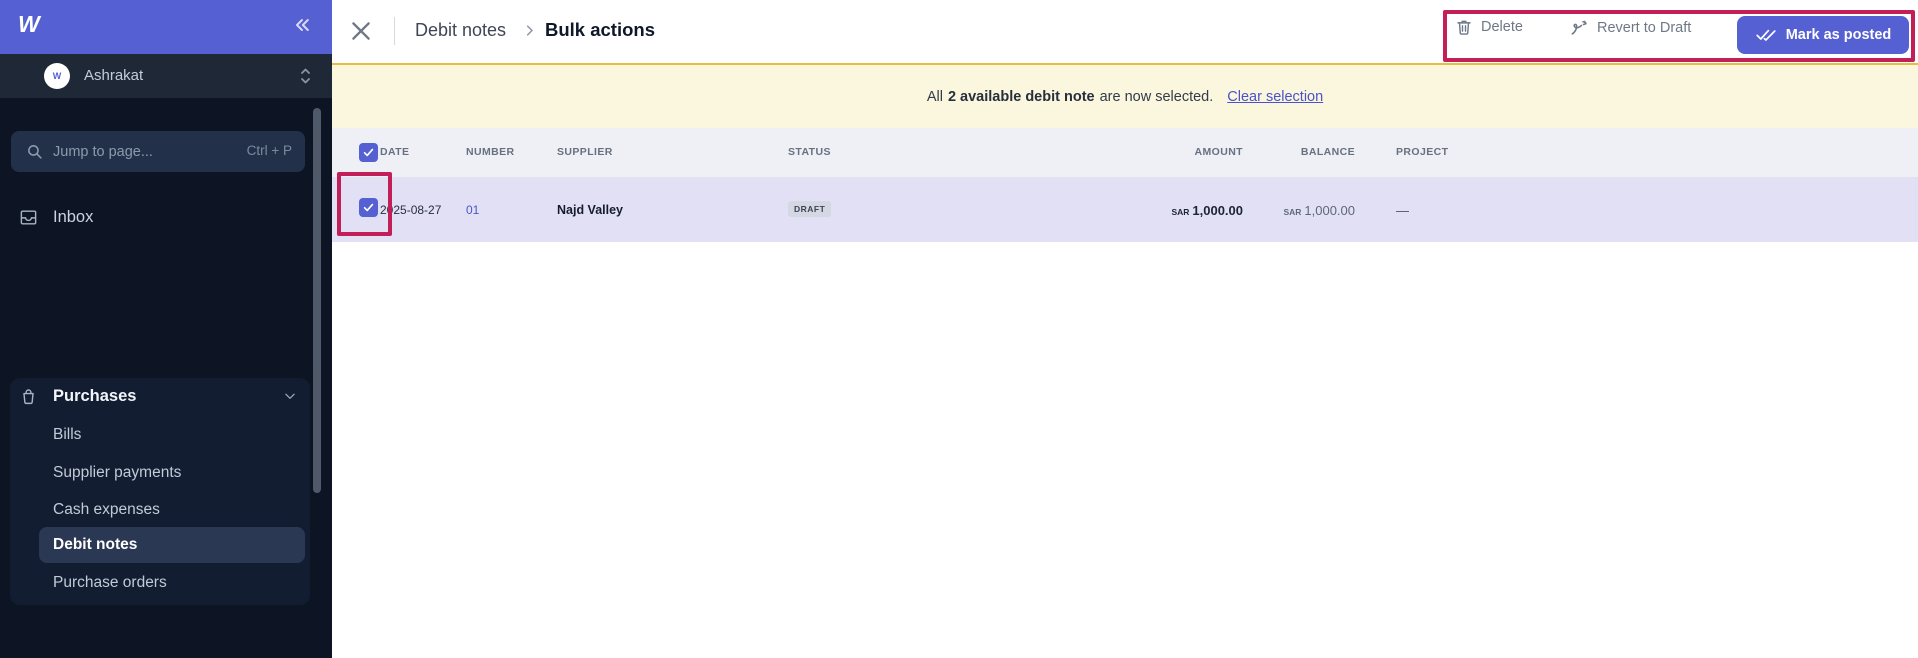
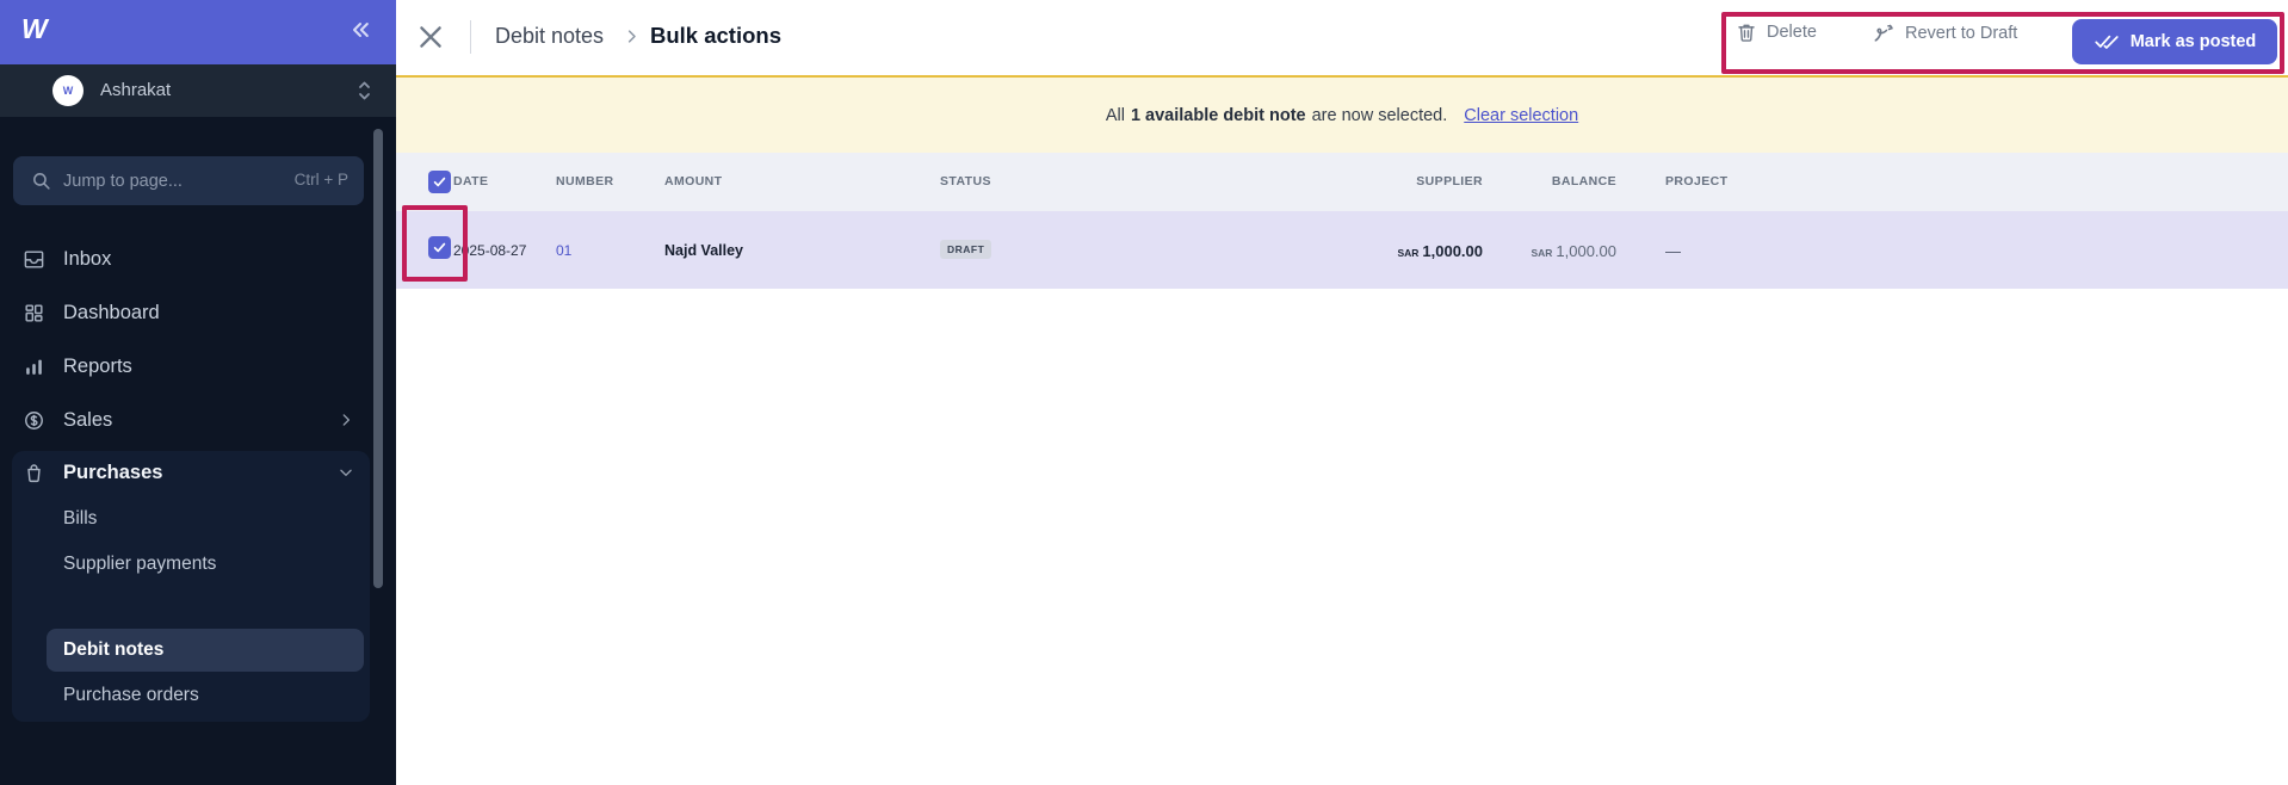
  W
  W
  Ashrakat
  Jump to page...
  Ctrl + P
  Inbox
+ Dashboard
+ Reports
+ Sales
  Purchases
  Bills
  Supplier payments
- Cash expenses
  Debit notes
  Purchase orders
  Debit notes
  Bulk actions
  Delete
  Revert to Draft
  Mark as posted
  All
- 2 available debit note
+ 1 available debit note
  are now selected.
  Clear selection
  DATE
  NUMBER
- SUPPLIER
+ AMOUNT
  STATUS
- AMOUNT
+ SUPPLIER
  BALANCE
  PROJECT
  2025-08-27
  01
  Najd Valley
  DRAFT
  SAR
  1,000.00
  SAR
  1,000.00
  —
